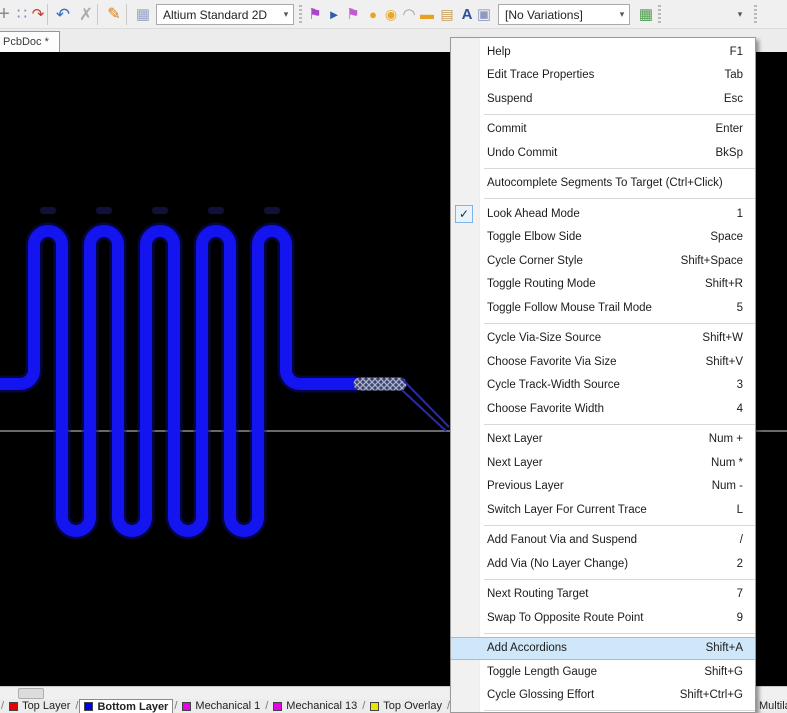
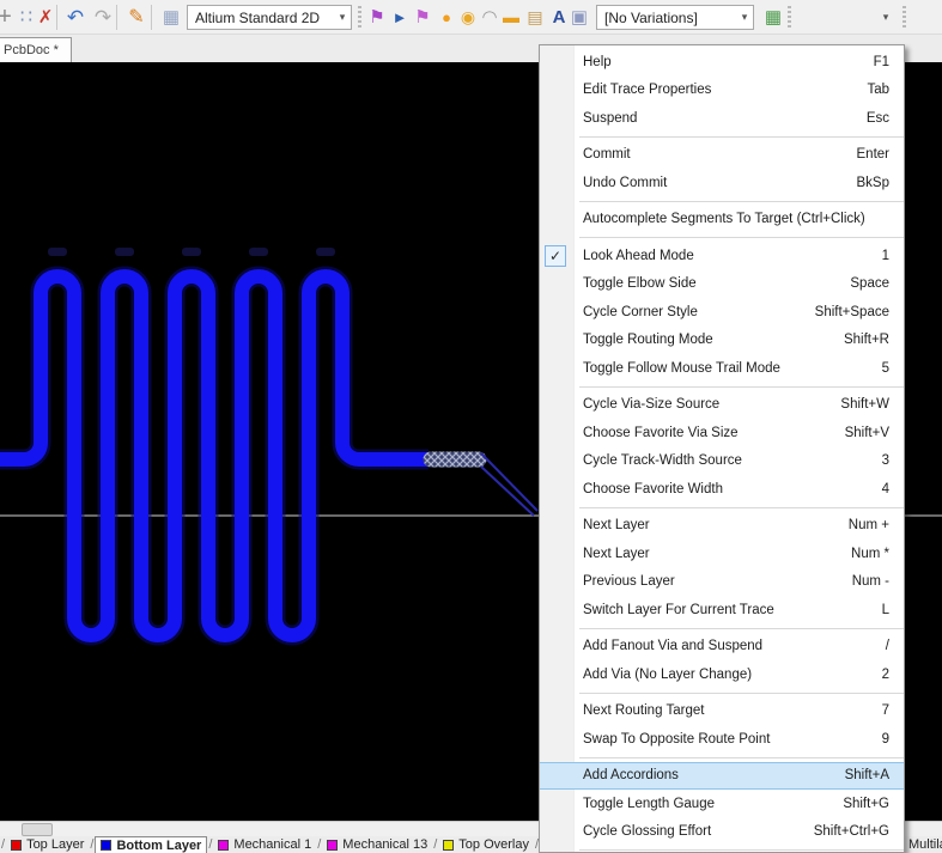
  +
  ∷
- ↷
+ ✗
  ↶
- ✗
+ ↷
  ✎
  ▦
  Altium Standard 2D
  ▾
  ⚑
  ►
  ⚑
  ●
  ◉
  ◠
  ▬
  ▤
  A
  ▣
  [No Variations]
  ▾
  ▦
  ▾
  PcbDoc *
  /
  Top Layer
  /
  Bottom Layer
  /
  Mechanical 1
  /
  Mechanical 13
  /
  Top Overlay
  /
  Help
  F1
  Edit Trace Properties
  Tab
  Suspend
  Esc
  Commit
  Enter
  Undo Commit
  BkSp
  Autocomplete Segments To Target (Ctrl+Click)
  ✓
  Look Ahead Mode
  1
  Toggle Elbow Side
  Space
  Cycle Corner Style
  Shift+Space
  Toggle Routing Mode
  Shift+R
  Toggle Follow Mouse Trail Mode
  5
  Cycle Via-Size Source
  Shift+W
  Choose Favorite Via Size
  Shift+V
  Cycle Track-Width Source
  3
  Choose Favorite Width
  4
  Next Layer
  Num +
  Next Layer
  Num *
  Previous Layer
  Num -
  Switch Layer For Current Trace
  L
  Add Fanout Via and Suspend
  /
  Add Via (No Layer Change)
  2
  Next Routing Target
  7
  Swap To Opposite Route Point
  9
  Add Accordions
  Shift+A
  Toggle Length Gauge
  Shift+G
  Cycle Glossing Effort
  Shift+Ctrl+G
